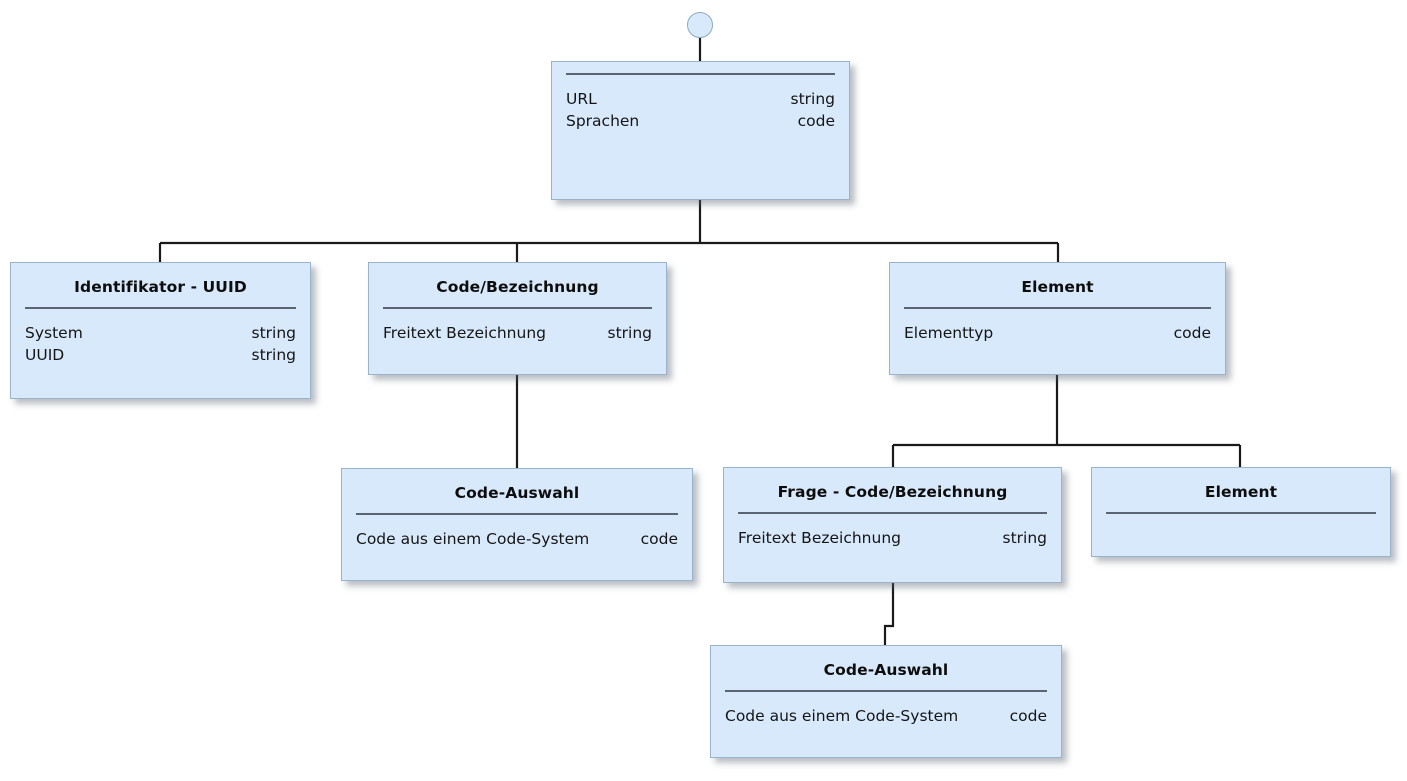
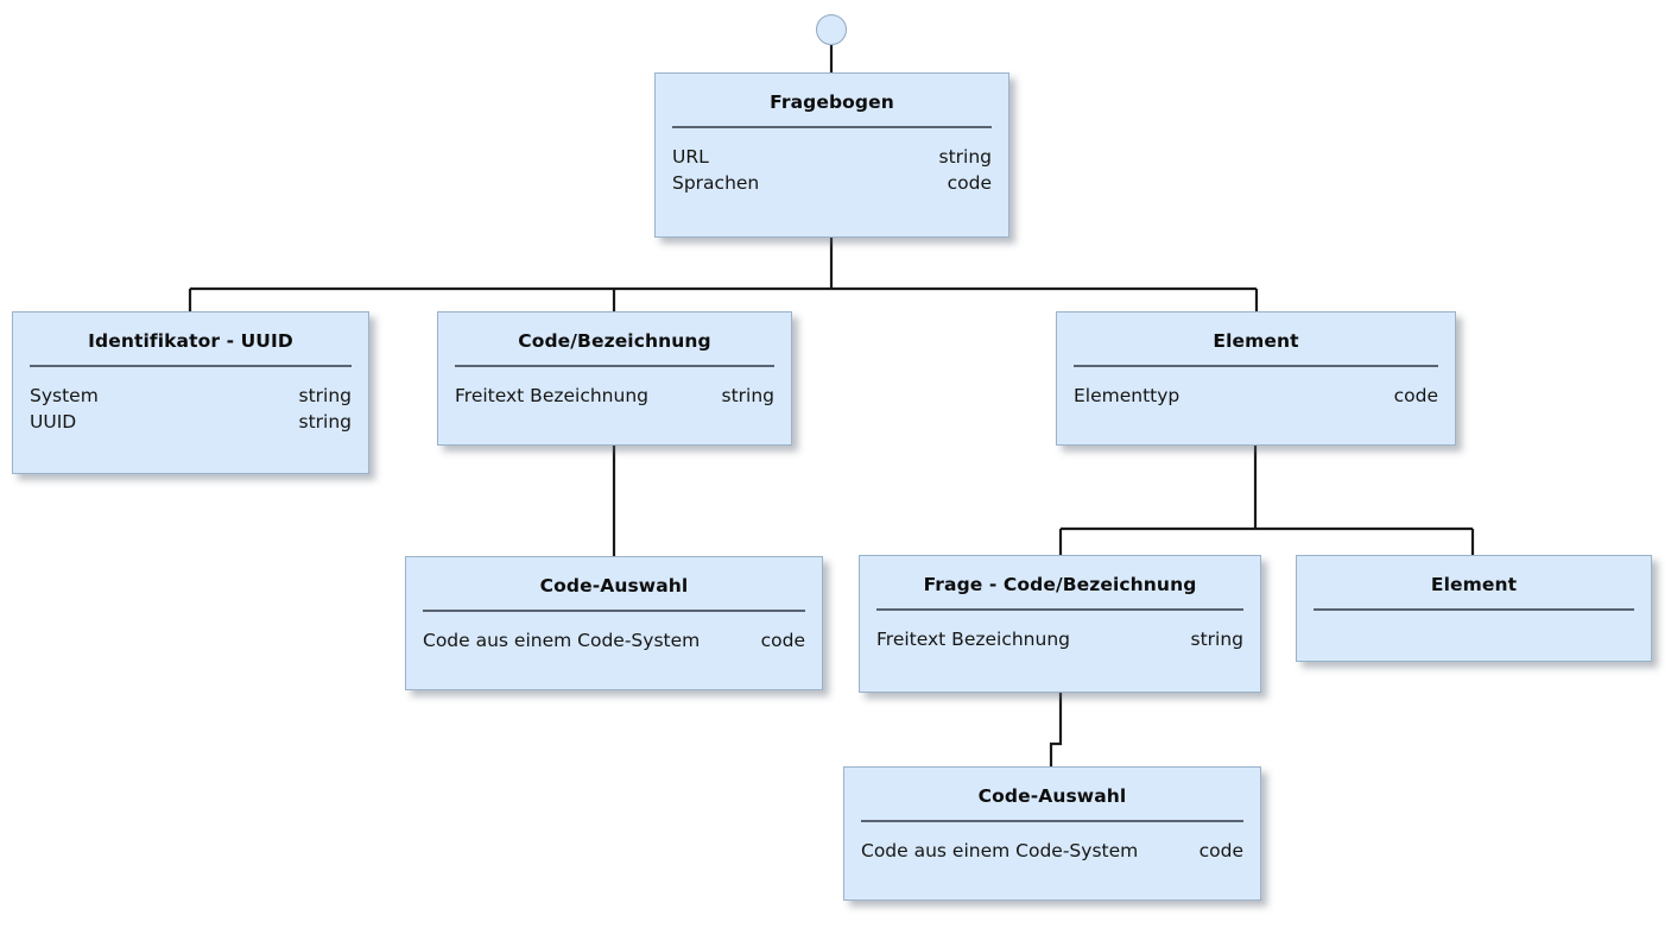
+ Fragebogen
  URL
  string
  Sprachen
  code
  Identifikator - UUID
  System
  string
  UUID
  string
  Code/Bezeichnung
  Freitext Bezeichnung
  string
  Element
  Elementtyp
  code
  Code-Auswahl
  Code aus einem Code-System
  code
  Frage - Code/Bezeichnung
  Freitext Bezeichnung
  string
  Element
  Code-Auswahl
  Code aus einem Code-System
  code
